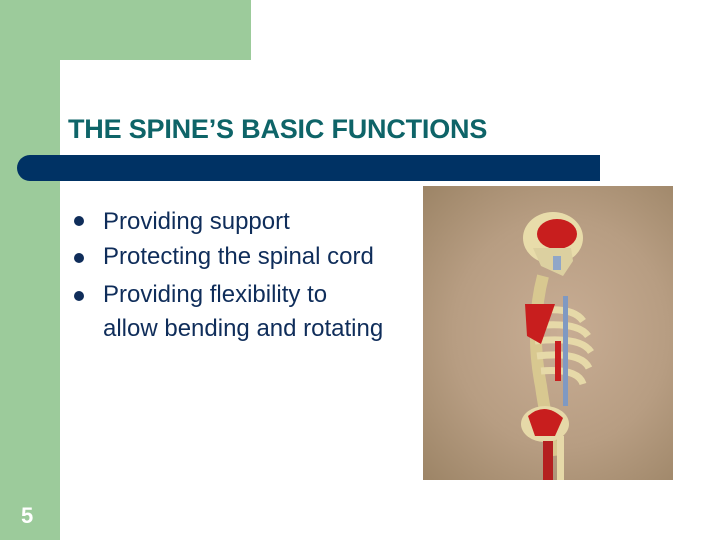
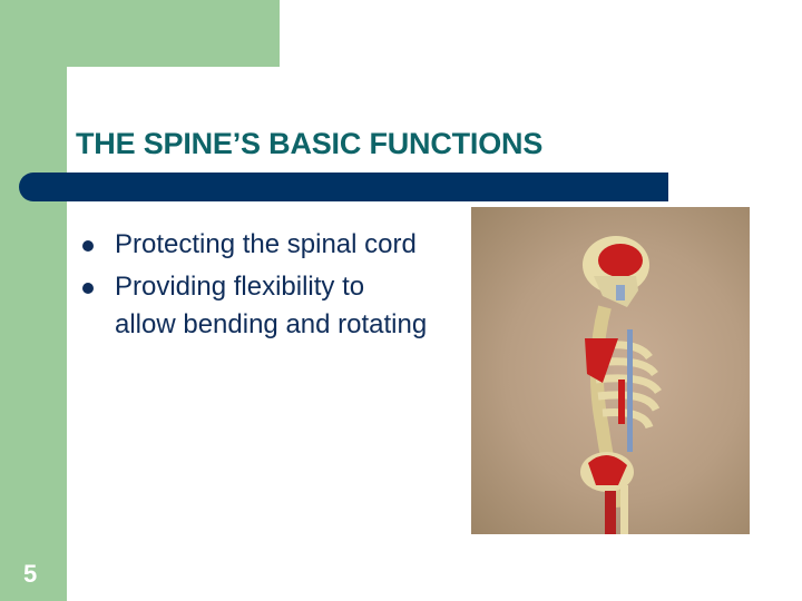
  THE SPINE’S BASIC FUNCTIONS
- Providing support
  Protecting the spinal cord
  Providing flexibility to allow bending and rotating
  5
